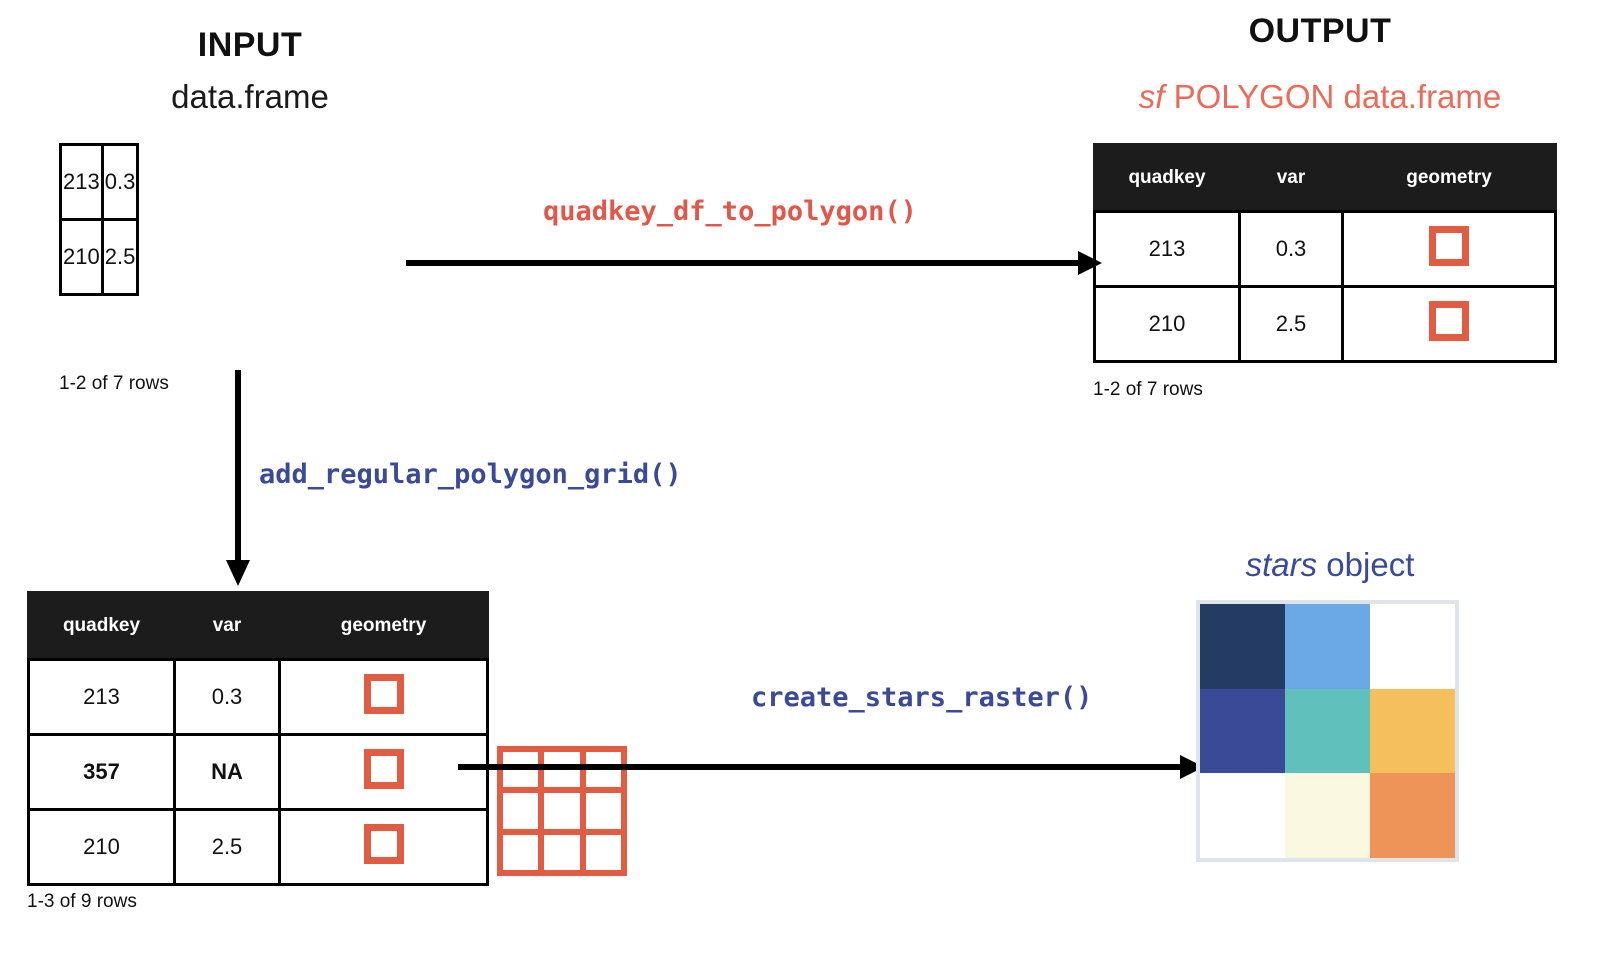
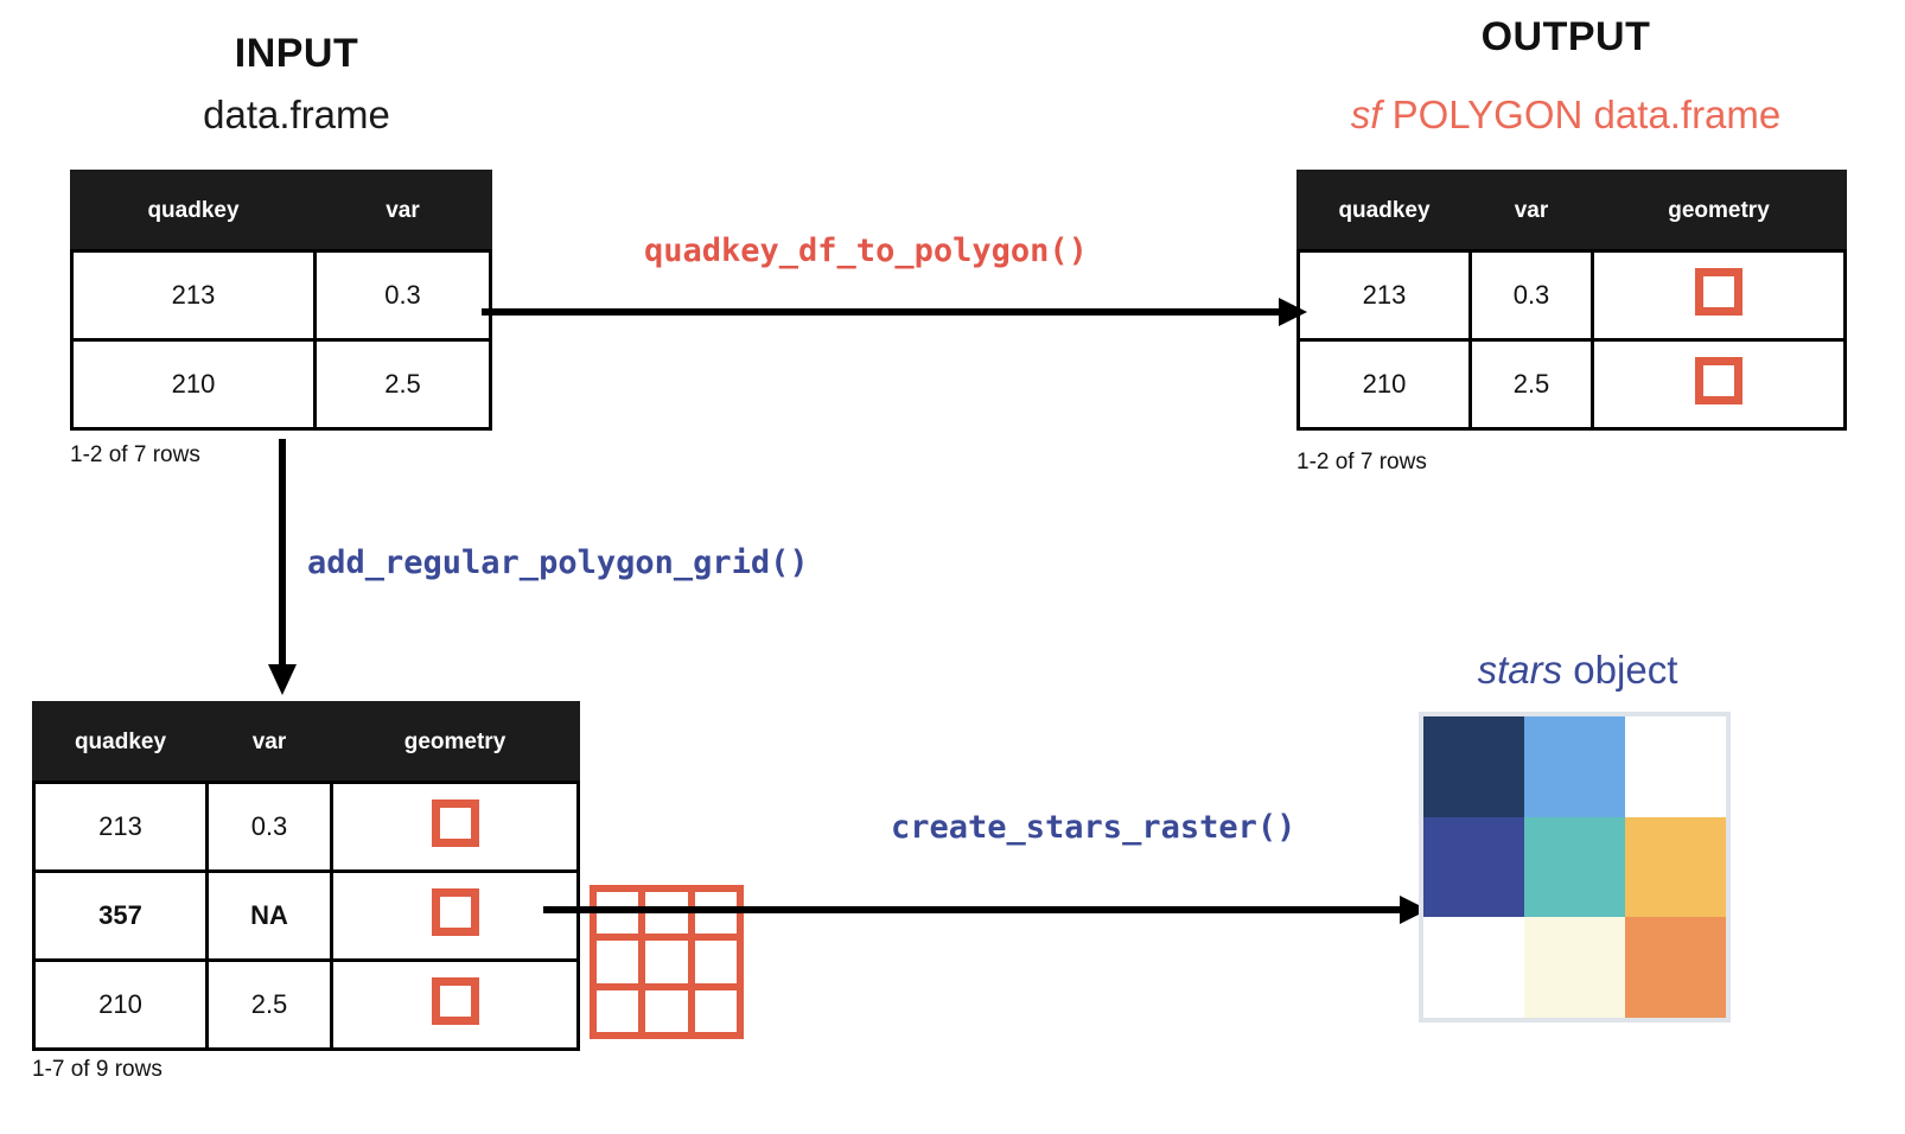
  INPUT
  data.frame
+ quadkey	var
  213	0.3
  210	2.5
  1-2 of 7 rows
  OUTPUT
  sf POLYGON data.frame
  quadkey	var	geometry
  213	0.3
  210	2.5
  1-2 of 7 rows
  quadkey_df_to_polygon()
  add_regular_polygon_grid()
  quadkey	var	geometry
  213	0.3
  357	NA
  210	2.5
- 1-3 of 9 rows
+ 1-7 of 9 rows
  create_stars_raster()
  stars object
